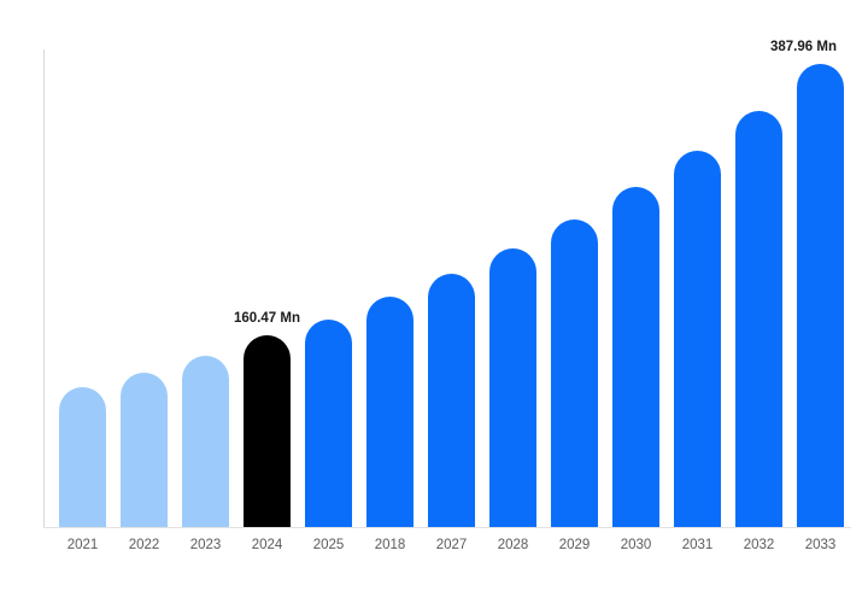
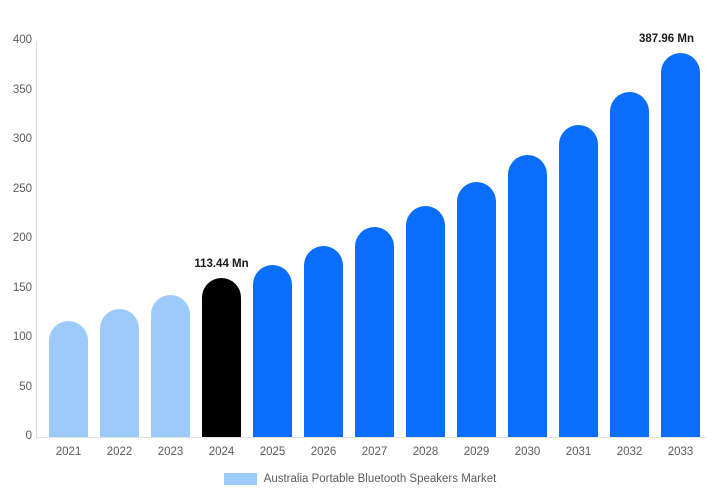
+ 0
+ 50
+ 100
+ 150
+ 200
+ 250
+ 300
+ 350
+ 400
  2021
  2022
  2023
- 160.47 Mn
+ 113.44 Mn
  2024
  2025
- 2018
+ 2026
  2027
  2028
  2029
  2030
  2031
  2032
  387.96 Mn
  2033
+ Australia Portable Bluetooth Speakers Market
